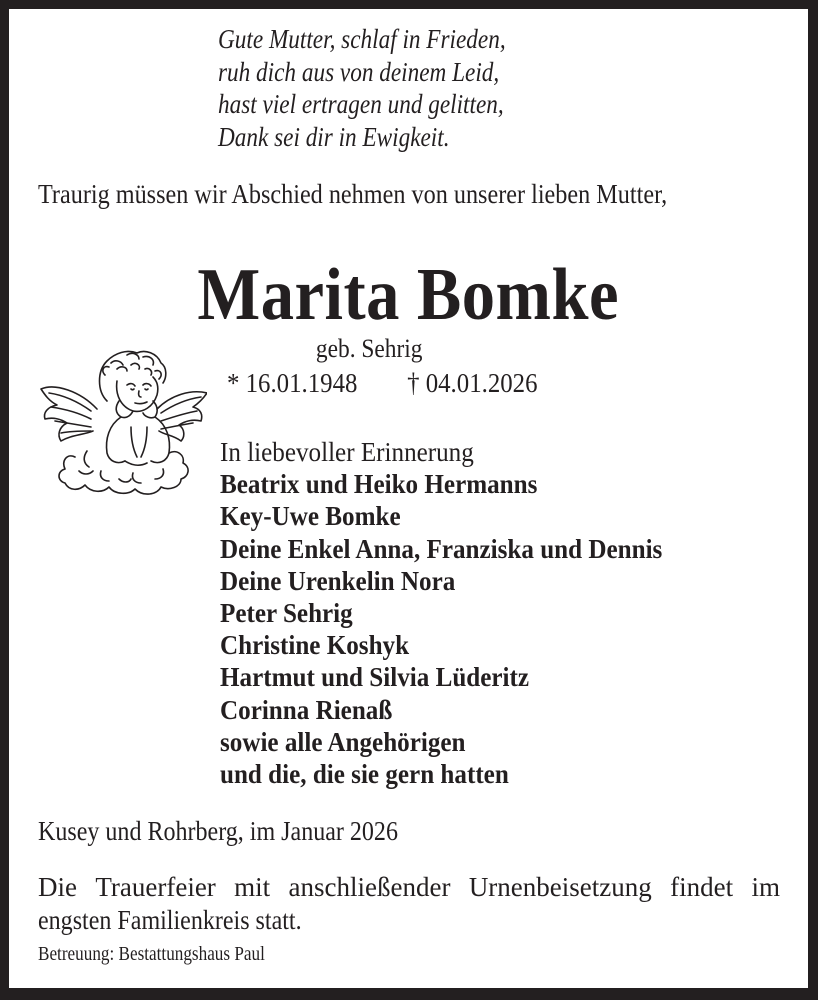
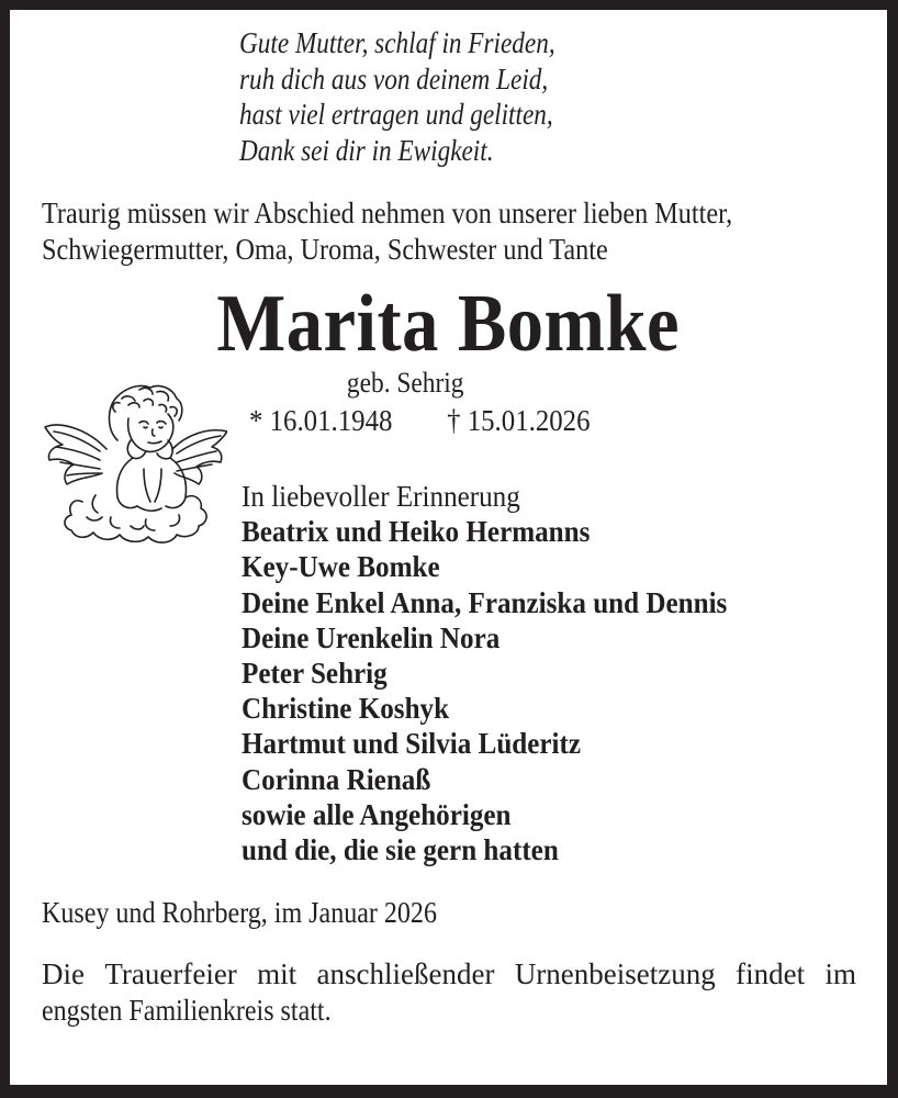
  Gute Mutter, schlaf in Frieden,
  ruh dich aus von deinem Leid,
  hast viel ertragen und gelitten,
  Dank sei dir in Ewigkeit.
  Traurig müssen wir Abschied nehmen von unserer lieben Mutter,
+ Schwiegermutter, Oma, Uroma, Schwester und Tante
  Marita Bomke
  geb. Sehrig
- * 16.01.1948 † 04.01.2026
+ * 16.01.1948 † 15.01.2026
  In liebevoller Erinnerung
  Beatrix und Heiko Hermanns
  Key-Uwe Bomke
  Deine Enkel Anna, Franziska und Dennis
  Deine Urenkelin Nora
  Peter Sehrig
  Christine Koshyk
  Hartmut und Silvia Lüderitz
  Corinna Rienaß
  sowie alle Angehörigen
  und die, die sie gern hatten
  Kusey und Rohrberg, im Januar 2026
  Die
  Trauerfeier
  mit
  anschließender
  Urnenbeisetzung
  findet
  im
  engsten Familienkreis statt.
- Betreuung: Bestattungshaus Paul
